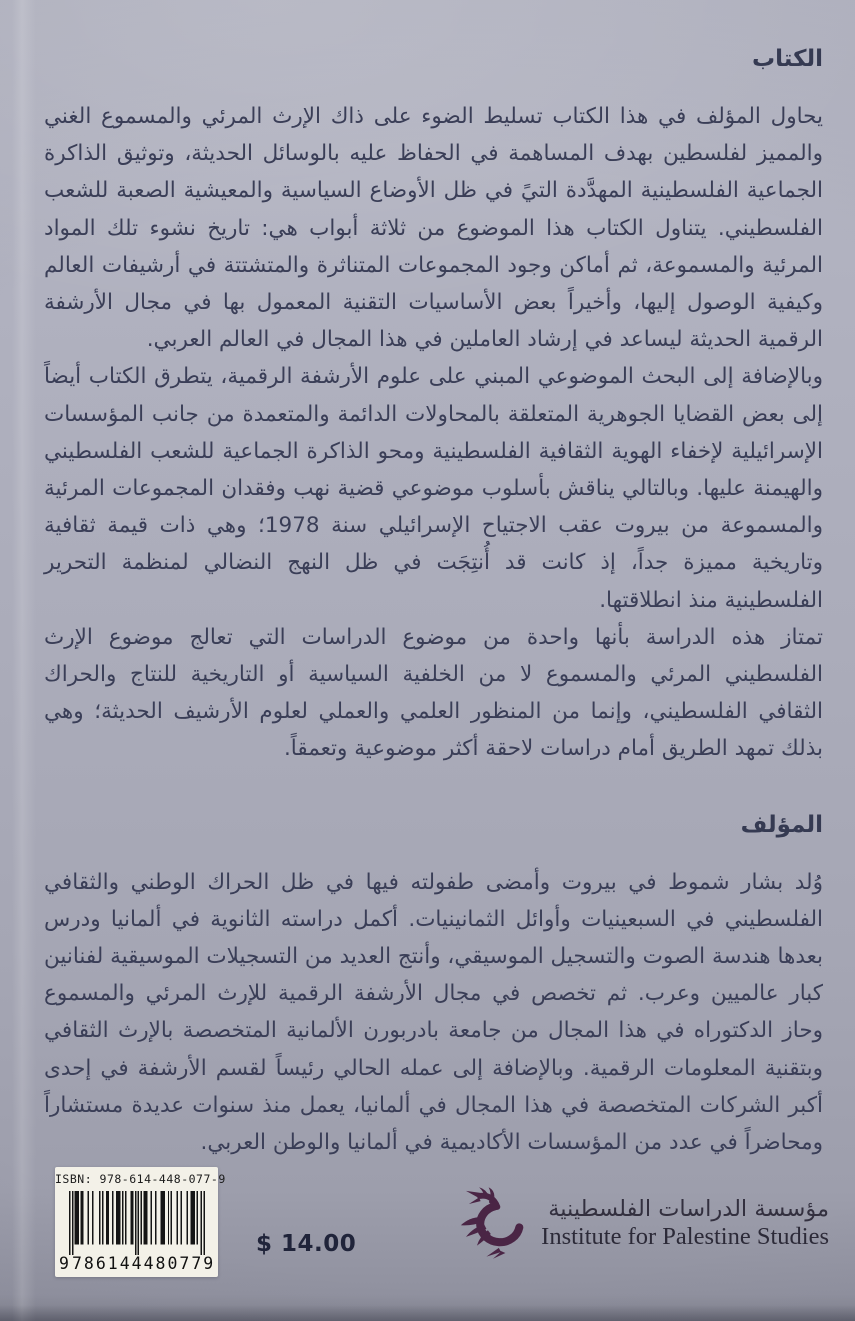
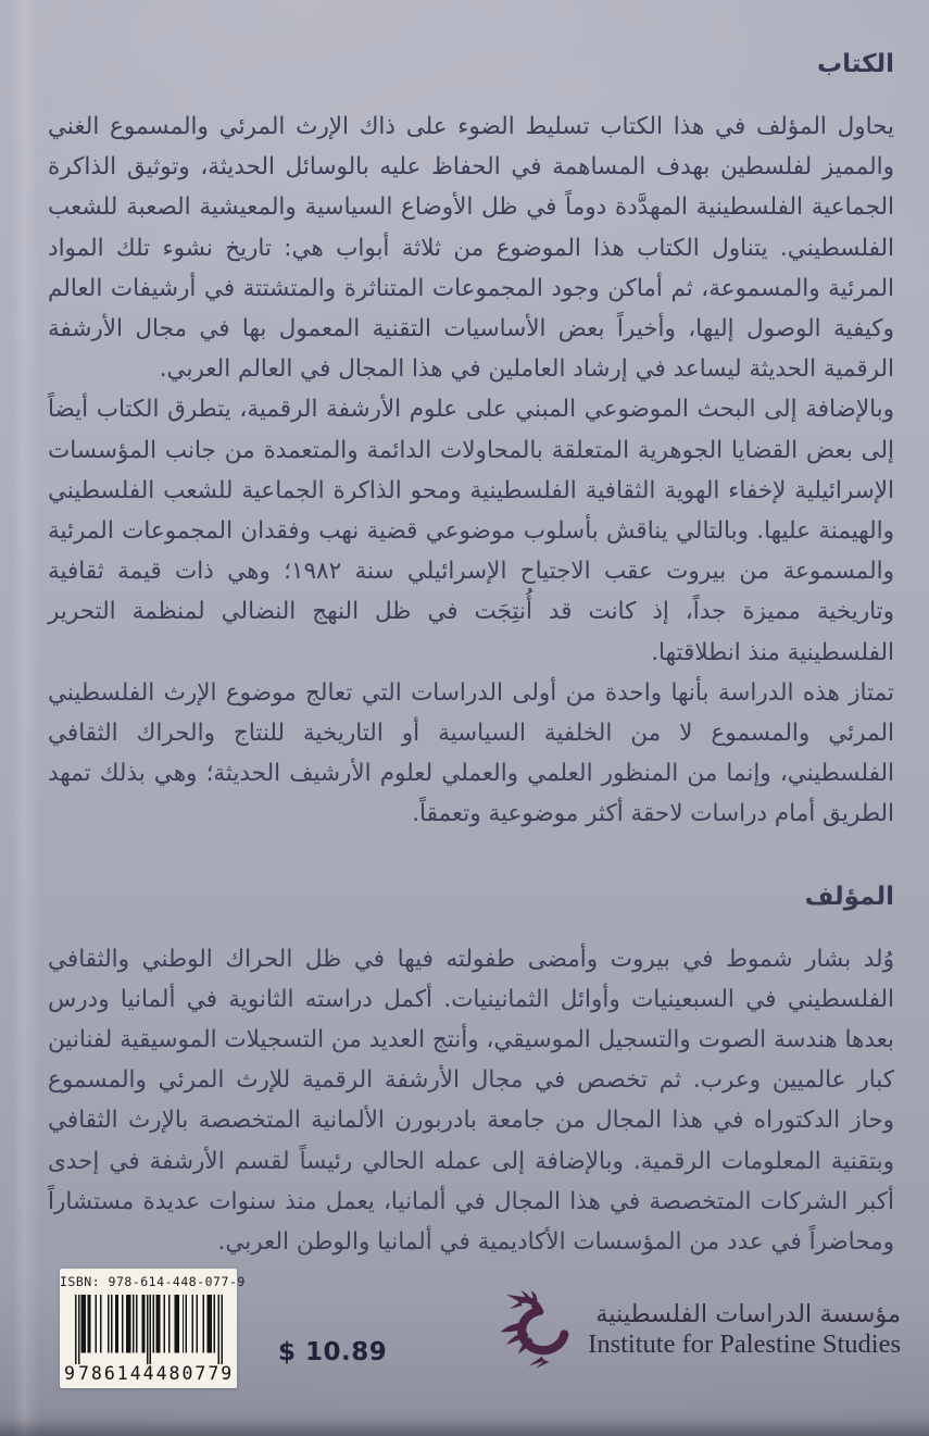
  الكتاب
- يحاول المؤلف في هذا الكتاب تسليط الضوء على ذاك الإرث المرئي والمسموع الغني والمميز لفلسطين بهدف المساهمة في الحفاظ عليه بالوسائل الحديثة، وتوثيق الذاكرة الجماعية الفلسطينية المهدَّدة التيً في ظل الأوضاع السياسية والمعيشية الصعبة للشعب الفلسطيني. يتناول الكتاب هذا الموضوع من ثلاثة أبواب هي: تاريخ نشوء تلك المواد المرئية والمسموعة، ثم أماكن وجود المجموعات المتناثرة والمتشتتة في أرشيفات العالم وكيفية الوصول إليها، وأخيراً بعض الأساسيات التقنية المعمول بها في مجال الأرشفة الرقمية الحديثة ليساعد في إرشاد العاملين في هذا المجال في العالم العربي.
+ يحاول المؤلف في هذا الكتاب تسليط الضوء على ذاك الإرث المرئي والمسموع الغني والمميز لفلسطين بهدف المساهمة في الحفاظ عليه بالوسائل الحديثة، وتوثيق الذاكرة الجماعية الفلسطينية المهدَّدة دوماً في ظل الأوضاع السياسية والمعيشية الصعبة للشعب الفلسطيني. يتناول الكتاب هذا الموضوع من ثلاثة أبواب هي: تاريخ نشوء تلك المواد المرئية والمسموعة، ثم أماكن وجود المجموعات المتناثرة والمتشتتة في أرشيفات العالم وكيفية الوصول إليها، وأخيراً بعض الأساسيات التقنية المعمول بها في مجال الأرشفة الرقمية الحديثة ليساعد في إرشاد العاملين في هذا المجال في العالم العربي.
- وبالإضافة إلى البحث الموضوعي المبني على علوم الأرشفة الرقمية، يتطرق الكتاب أيضاً إلى بعض القضايا الجوهرية المتعلقة بالمحاولات الدائمة والمتعمدة من جانب المؤسسات الإسرائيلية لإخفاء الهوية الثقافية الفلسطينية ومحو الذاكرة الجماعية للشعب الفلسطيني والهيمنة عليها. وبالتالي يناقش بأسلوب موضوعي قضية نهب وفقدان المجموعات المرئية والمسموعة من بيروت عقب الاجتياح الإسرائيلي سنة 1978؛ وهي ذات قيمة ثقافية وتاريخية مميزة جداً، إذ كانت قد أُنتِجَت في ظل النهج النضالي لمنظمة التحرير الفلسطينية منذ انطلاقتها.
+ وبالإضافة إلى البحث الموضوعي المبني على علوم الأرشفة الرقمية، يتطرق الكتاب أيضاً إلى بعض القضايا الجوهرية المتعلقة بالمحاولات الدائمة والمتعمدة من جانب المؤسسات الإسرائيلية لإخفاء الهوية الثقافية الفلسطينية ومحو الذاكرة الجماعية للشعب الفلسطيني والهيمنة عليها. وبالتالي يناقش بأسلوب موضوعي قضية نهب وفقدان المجموعات المرئية والمسموعة من بيروت عقب الاجتياح الإسرائيلي سنة ١٩٨٢؛ وهي ذات قيمة ثقافية وتاريخية مميزة جداً، إذ كانت قد أُنتِجَت في ظل النهج النضالي لمنظمة التحرير الفلسطينية منذ انطلاقتها.
- تمتاز هذه الدراسة بأنها واحدة من موضوع الدراسات التي تعالج موضوع الإرث الفلسطيني المرئي والمسموع لا من الخلفية السياسية أو التاريخية للنتاج والحراك الثقافي الفلسطيني، وإنما من المنظور العلمي والعملي لعلوم الأرشيف الحديثة؛ وهي بذلك تمهد الطريق أمام دراسات لاحقة أكثر موضوعية وتعمقاً.
+ تمتاز هذه الدراسة بأنها واحدة من أولى الدراسات التي تعالج موضوع الإرث الفلسطيني المرئي والمسموع لا من الخلفية السياسية أو التاريخية للنتاج والحراك الثقافي الفلسطيني، وإنما من المنظور العلمي والعملي لعلوم الأرشيف الحديثة؛ وهي بذلك تمهد الطريق أمام دراسات لاحقة أكثر موضوعية وتعمقاً.
  المؤلف
  وُلد بشار شموط في بيروت وأمضى طفولته فيها في ظل الحراك الوطني والثقافي الفلسطيني في السبعينيات وأوائل الثمانينيات. أكمل دراسته الثانوية في ألمانيا ودرس بعدها هندسة الصوت والتسجيل الموسيقي، وأنتج العديد من التسجيلات الموسيقية لفنانين كبار عالميين وعرب. ثم تخصص في مجال الأرشفة الرقمية للإرث المرئي والمسموع وحاز الدكتوراه في هذا المجال من جامعة بادربورن الألمانية المتخصصة بالإرث الثقافي وبتقنية المعلومات الرقمية. وبالإضافة إلى عمله الحالي رئيساً لقسم الأرشفة في إحدى أكبر الشركات المتخصصة في هذا المجال في ألمانيا، يعمل منذ سنوات عديدة مستشاراً ومحاضراً في عدد من المؤسسات الأكاديمية في ألمانيا والوطن العربي.
  ISBN: 978-614-448-077-9
  9
  786144
  480779
- $ 14.00
+ $ 10.89
  مؤسسة الدراسات الفلسطينية
  Institute for Palestine Studies
